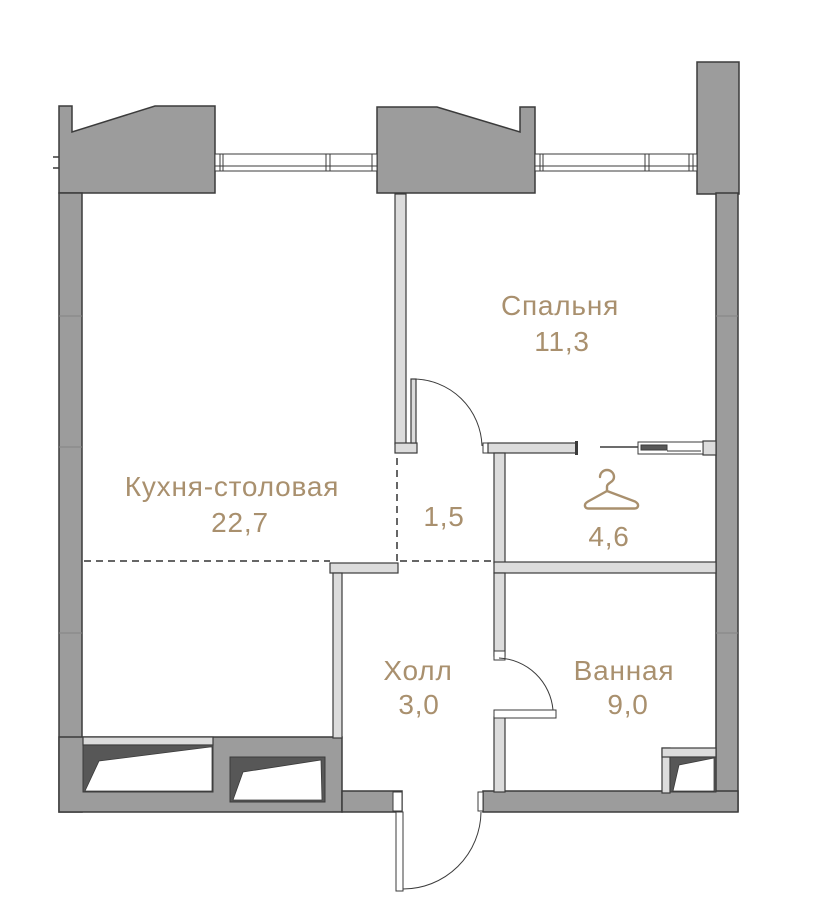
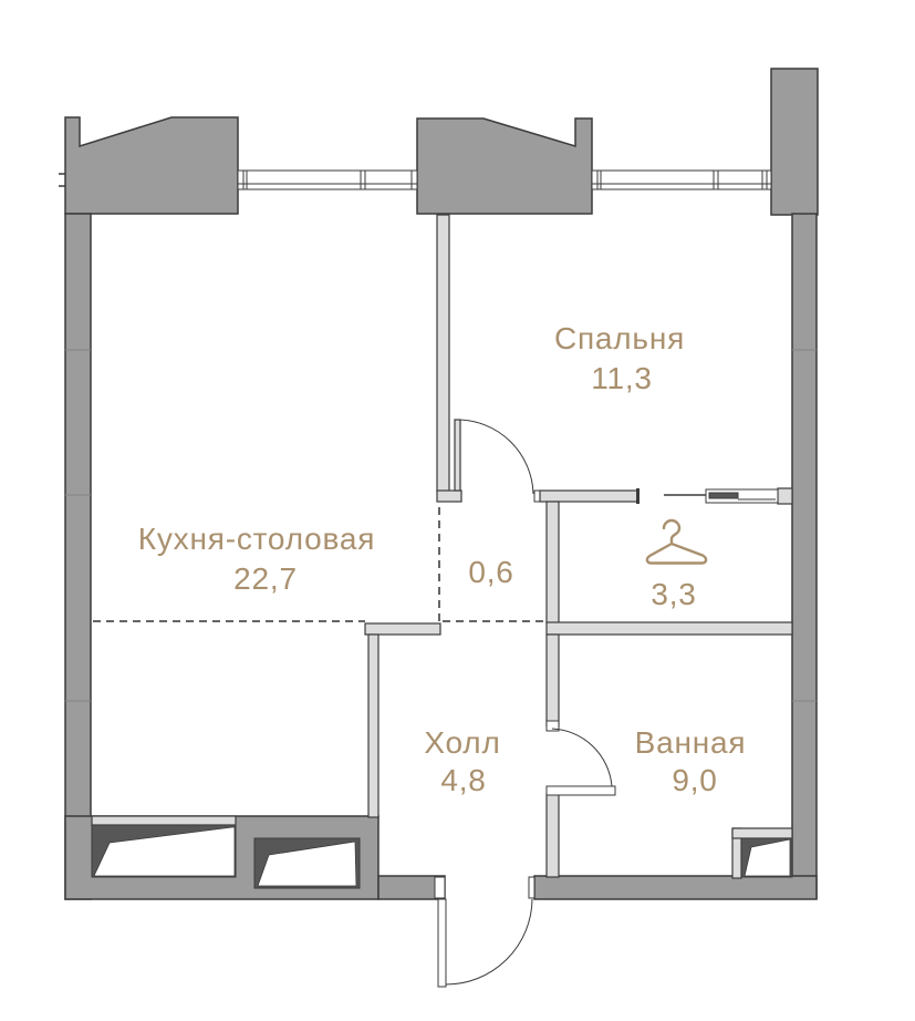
  Спальня
  11,3
  Кухня-столовая
  22,7
- 1,5
+ 0,6
- 4,6
+ 3,3
  Холл
- 3,0
+ 4,8
  Ванная
  9,0
